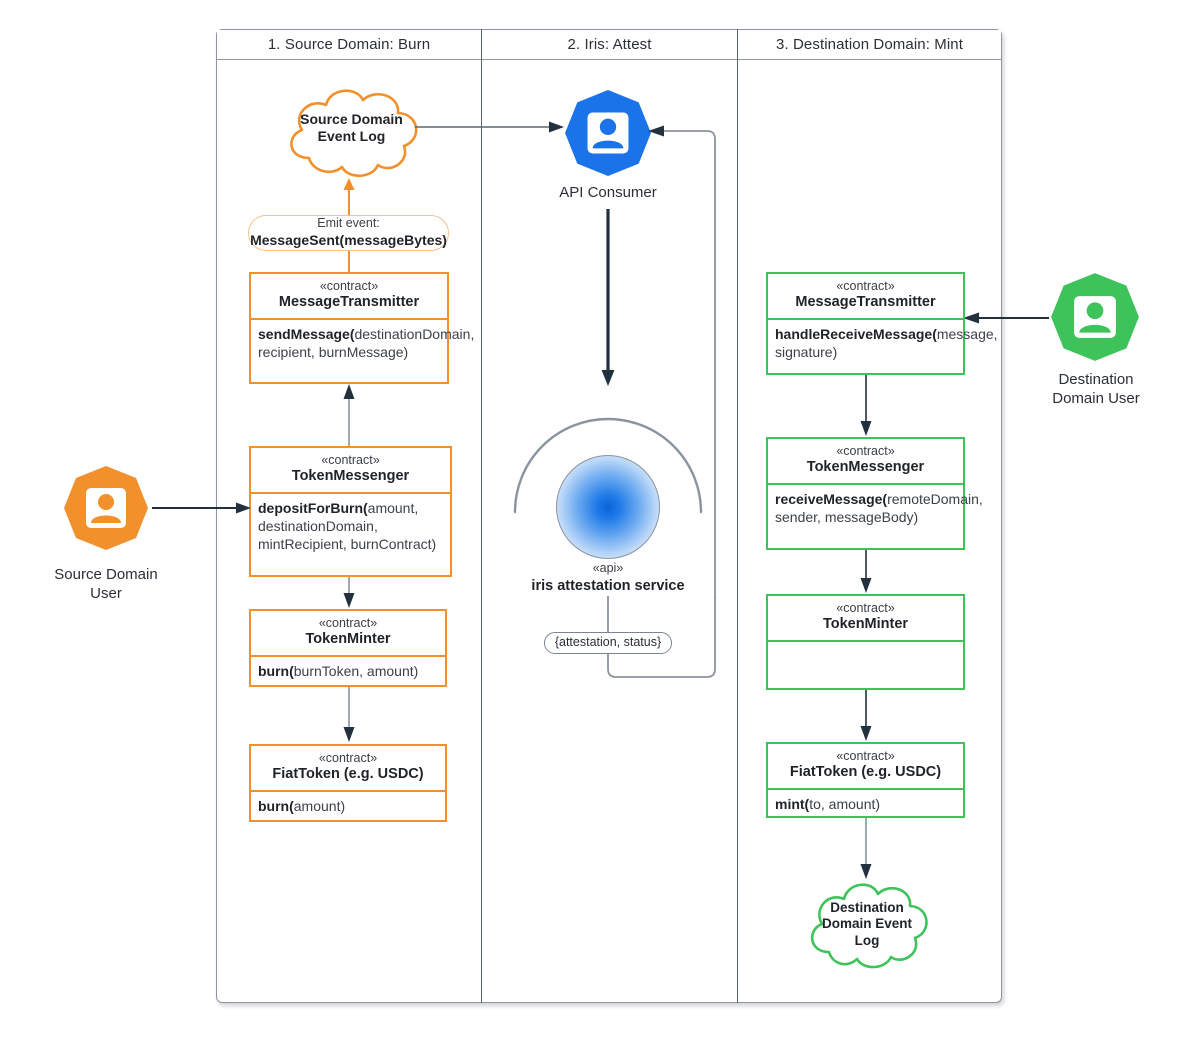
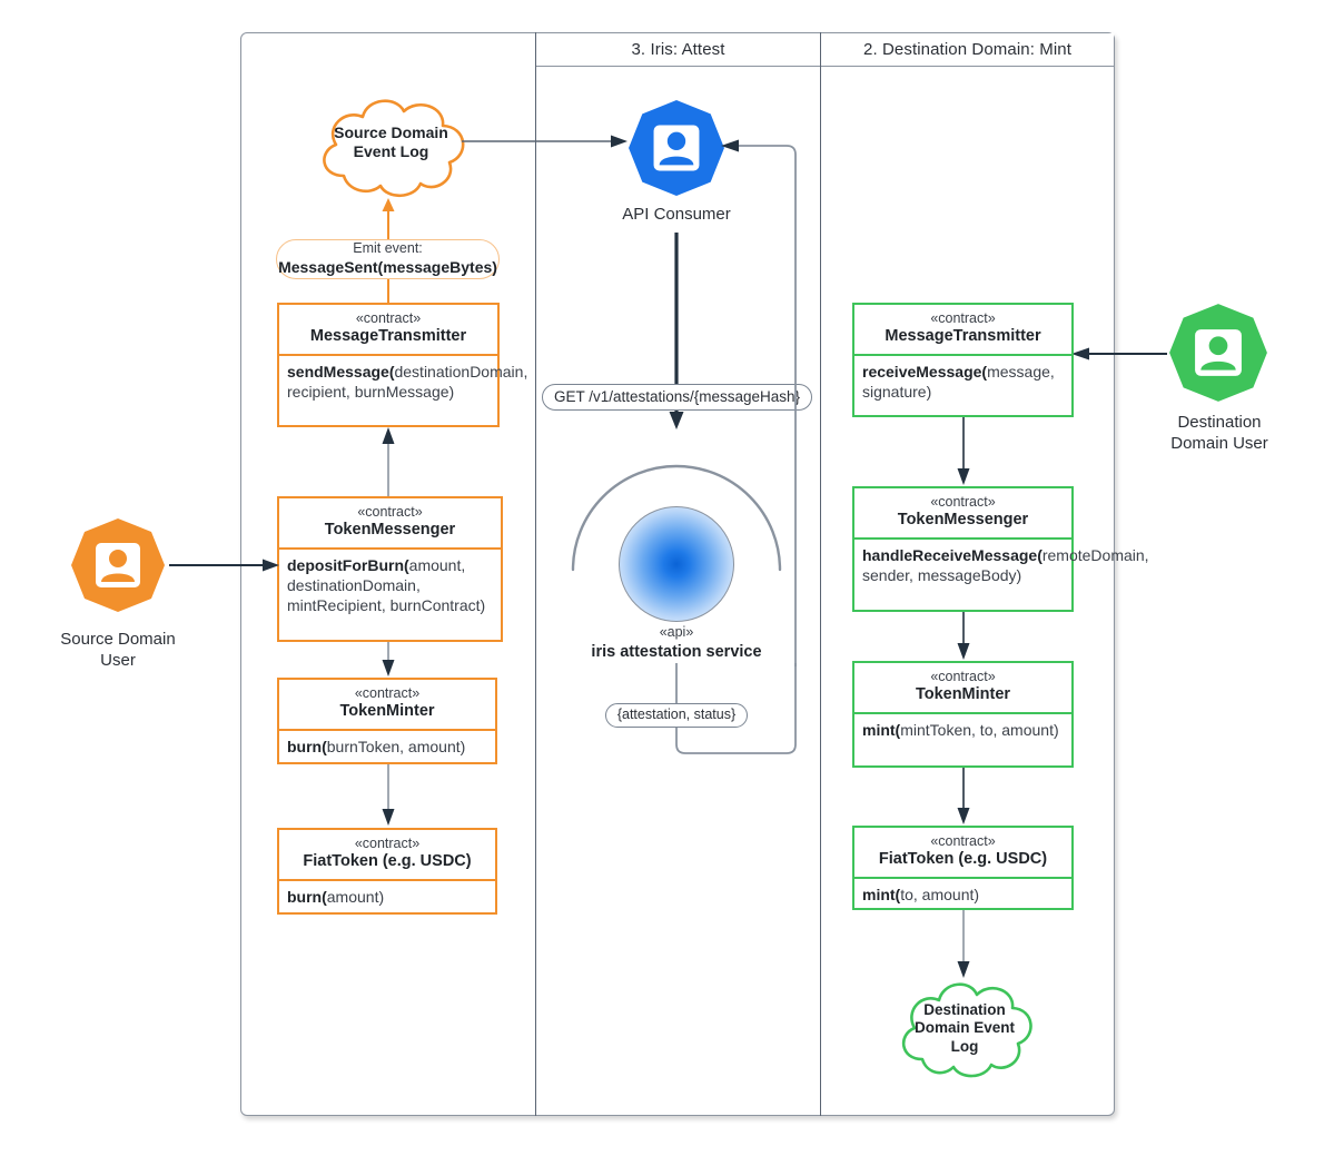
- 1. Source Domain: Burn
- 2. Iris: Attest
+ 3. Iris: Attest
- 3. Destination Domain: Mint
+ 2. Destination Domain: Mint
  Source Domain
  Event Log
  Emit event:
  MessageSent(messageBytes)
  «contract»
  MessageTransmitter
  sendMessage(destinationDomain, recipient, burnMessage)
  «contract»
  TokenMessenger
  depositForBurn(amount, destinationDomain, mintRecipient, burnContract)
  «contract»
  TokenMinter
  burn(burnToken, amount)
  «contract»
  FiatToken (e.g. USDC)
  burn(amount)
  Source Domain
  User
  API Consumer
+ GET /v1/attestations/{messageHash}
  «api»
  iris attestation service
  {attestation, status}
  Destination
  Domain User
  «contract»
  MessageTransmitter
- handleReceiveMessage(message, signature)
+ receiveMessage(message, signature)
  «contract»
  TokenMessenger
- receiveMessage(remoteDomain, sender, messageBody)
+ handleReceiveMessage(remoteDomain, sender, messageBody)
  «contract»
  TokenMinter
+ mint(mintToken, to, amount)
  «contract»
  FiatToken (e.g. USDC)
  mint(to, amount)
  Destination
  Domain Event
  Log
